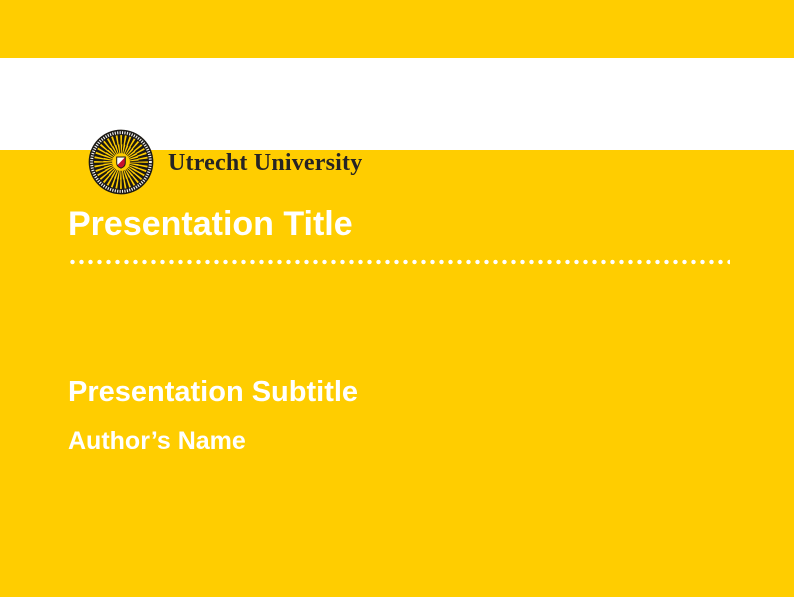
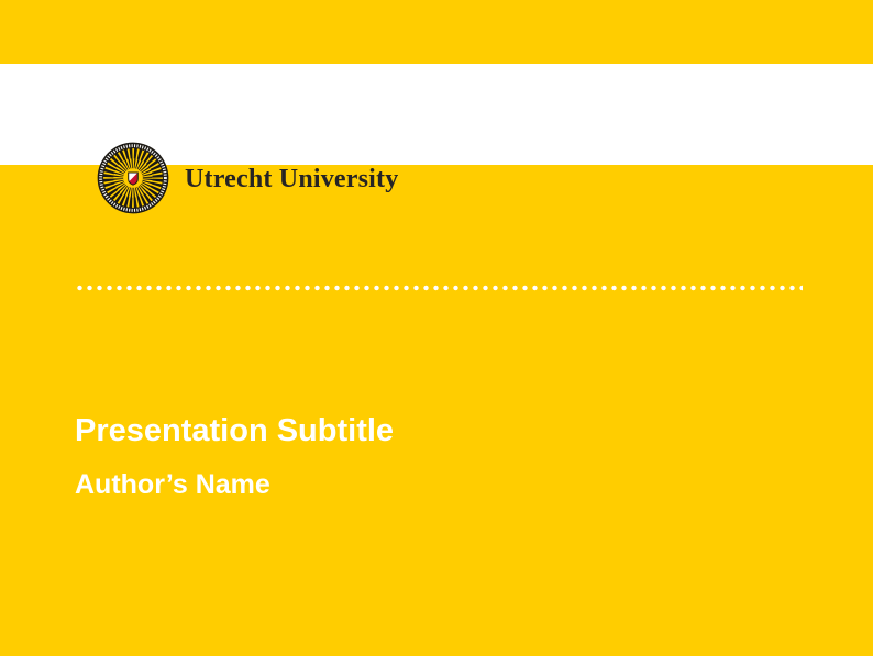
  Utrecht University
- Presentation Title
  Presentation Subtitle
  Author’s Name
